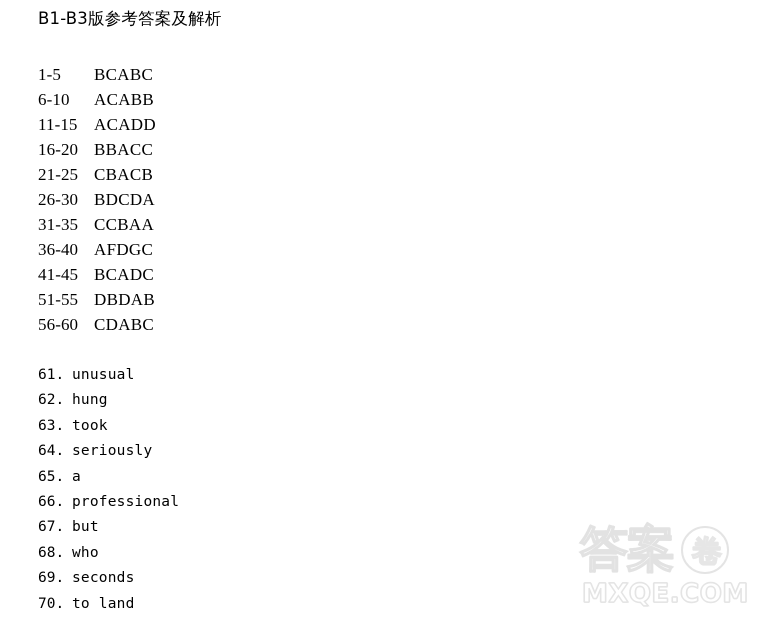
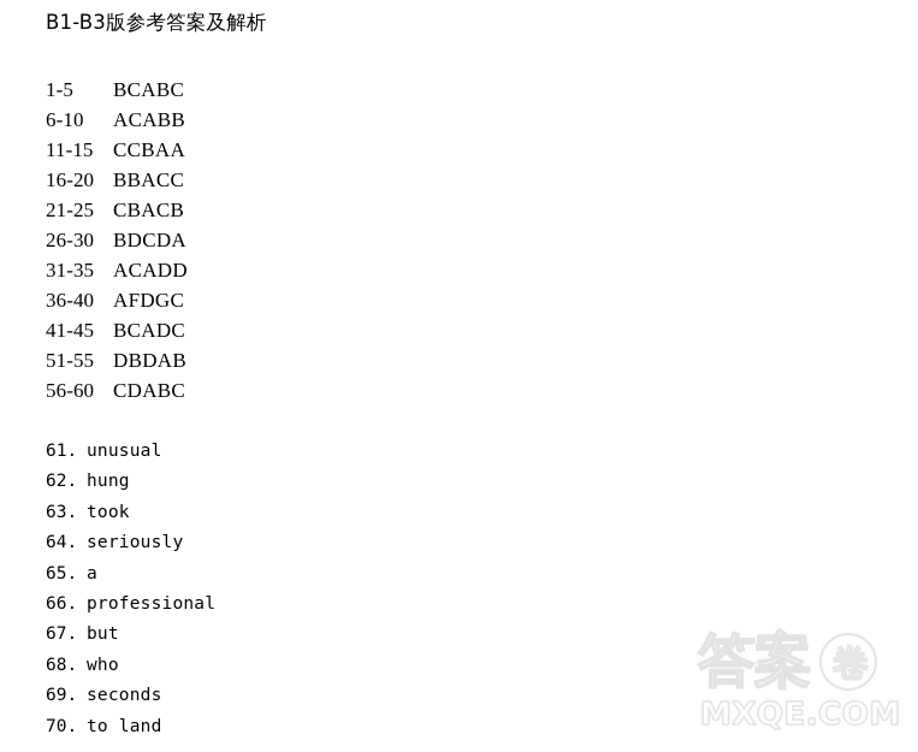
  B1-B3版参考答案及解析
  1-5 BCABC
  6-10 ACABB
- 11-15 ACADD
+ 11-15 CCBAA
  16-20 BBACC
  21-25 CBACB
  26-30 BDCDA
- 31-35 CCBAA
+ 31-35 ACADD
  36-40 AFDGC
  41-45 BCADC
  51-55 DBDAB
  56-60 CDABC
  61. unusual
  62. hung
  63. took
  64. seriously
  65. a
  66. professional
  67. but
  68. who
  69. seconds
  70. to land
  答案
  卷
  MXQE.COM
